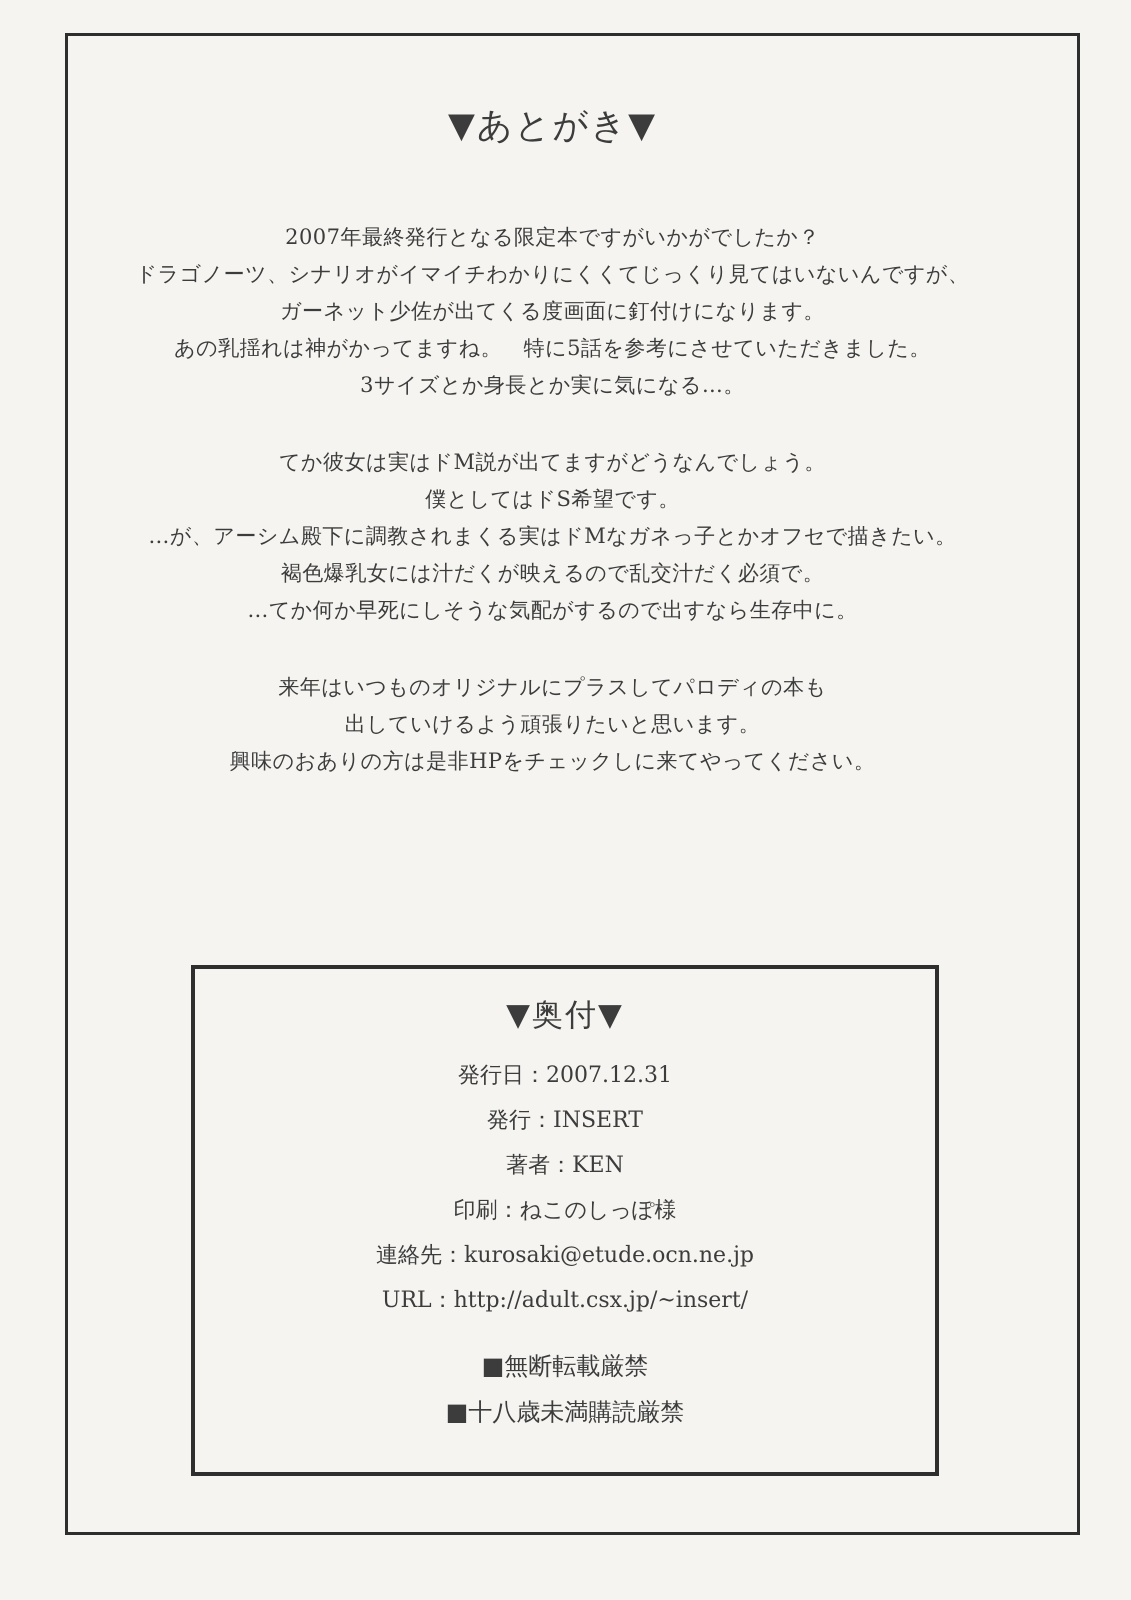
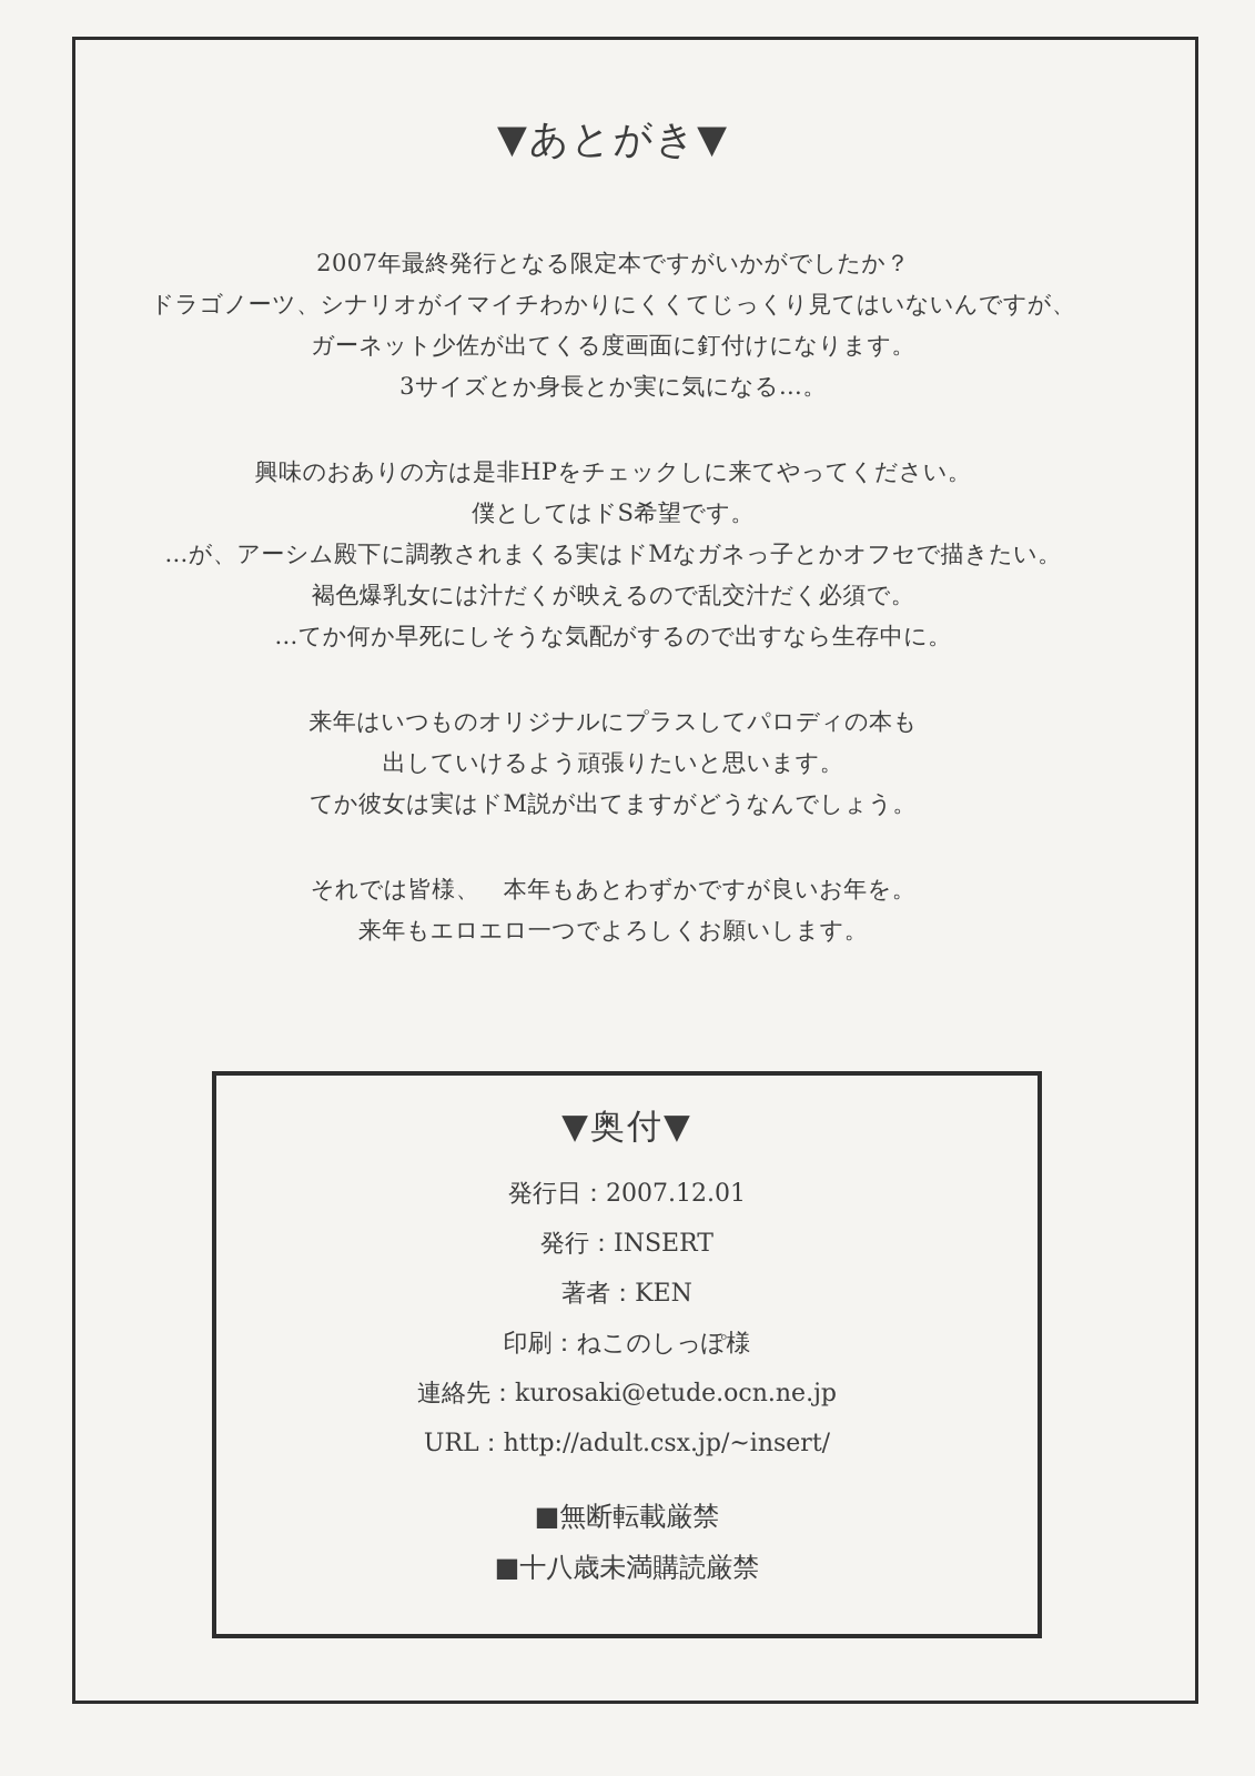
  ▼あとがき▼
  2007年最終発行となる限定本ですがいかがでしたか？
  ドラゴノーツ、シナリオがイマイチわかりにくくてじっくり見てはいないんですが、
  ガーネット少佐が出てくる度画面に釘付けになります。
- あの乳揺れは神がかってますね。 特に5話を参考にさせていただきました。
  3サイズとか身長とか実に気になる…。
- てか彼女は実はドM説が出てますがどうなんでしょう。
+ 興味のおありの方は是非HPをチェックしに来てやってください。
  僕としてはドS希望です。
  …が、アーシム殿下に調教されまくる実はドMなガネっ子とかオフセで描きたい。
  褐色爆乳女には汁だくが映えるので乱交汁だく必須で。
  …てか何か早死にしそうな気配がするので出すなら生存中に。
  来年はいつものオリジナルにプラスしてパロディの本も
  出していけるよう頑張りたいと思います。
- 興味のおありの方は是非HPをチェックしに来てやってください。
+ てか彼女は実はドM説が出てますがどうなんでしょう。
+ それでは皆様、 本年もあとわずかですが良いお年を。
+ 来年もエロエロ一つでよろしくお願いします。
  ▼奥付▼
- 発行日：2007.12.31
+ 発行日：2007.12.01
  発行：INSERT
  著者：KEN
  印刷：ねこのしっぽ様
  連絡先：kurosaki@etude.ocn.ne.jp
  URL：http://adult.csx.jp/~insert/
  ■無断転載厳禁
  ■十八歳未満購読厳禁
